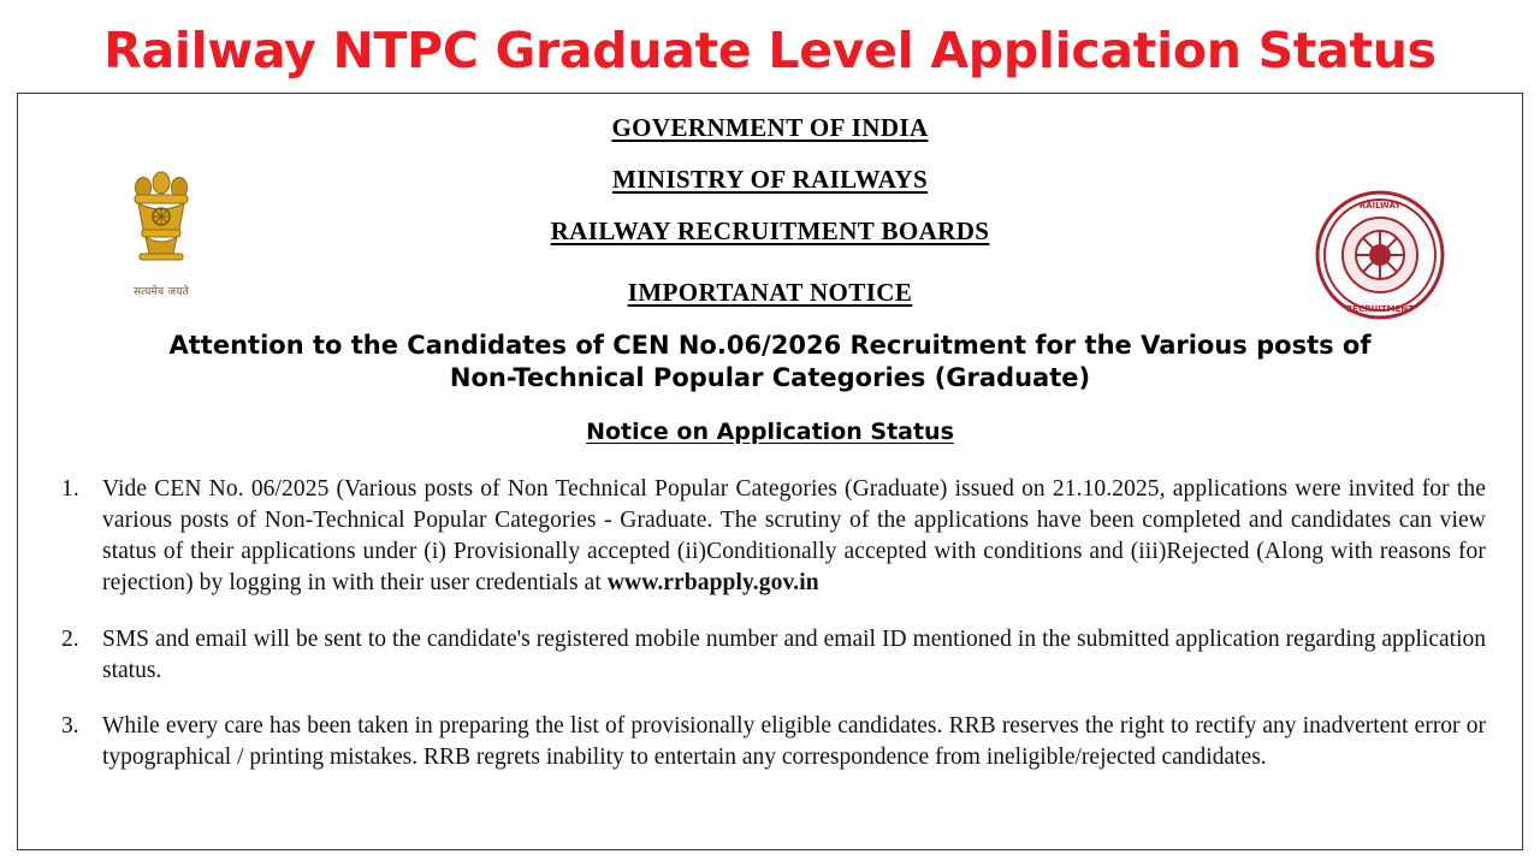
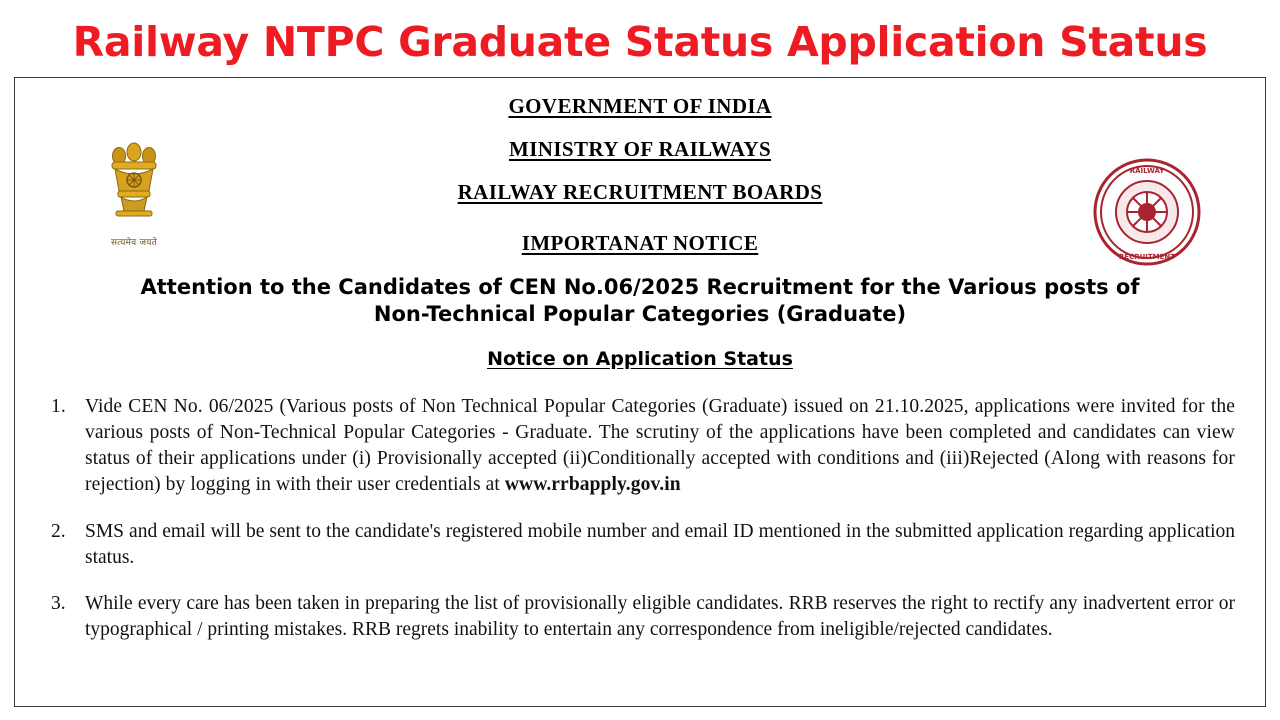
- Railway NTPC Graduate Level Application Status
+ Railway NTPC Graduate Status Application Status
  सत्यमेव जयते
  RAILWAY
  RECRUITMENT
  GOVERNMENT OF INDIA
  MINISTRY OF RAILWAYS
  RAILWAY RECRUITMENT BOARDS
  IMPORTANAT NOTICE
- Attention to the Candidates of CEN No.06/2026 Recruitment for the Various posts of Non-Technical Popular Categories (Graduate)
+ Attention to the Candidates of CEN No.06/2025 Recruitment for the Various posts of Non-Technical Popular Categories (Graduate)
  Notice on Application Status
  1.
  Vide CEN No. 06/2025 (Various posts of Non Technical Popular Categories (Graduate) issued on 21.10.2025, applications were invited for the various posts of Non-Technical Popular Categories - Graduate. The scrutiny of the applications have been completed and candidates can view status of their applications under (i) Provisionally accepted (ii)Conditionally accepted with conditions and (iii)Rejected (Along with reasons for rejection) by logging in with their user credentials at www.rrbapply.gov.in
  2.
  SMS and email will be sent to the candidate's registered mobile number and email ID mentioned in the submitted application regarding application status.
  3.
  While every care has been taken in preparing the list of provisionally eligible candidates. RRB reserves the right to rectify any inadvertent error or typographical / printing mistakes. RRB regrets inability to entertain any correspondence from ineligible/rejected candidates.
